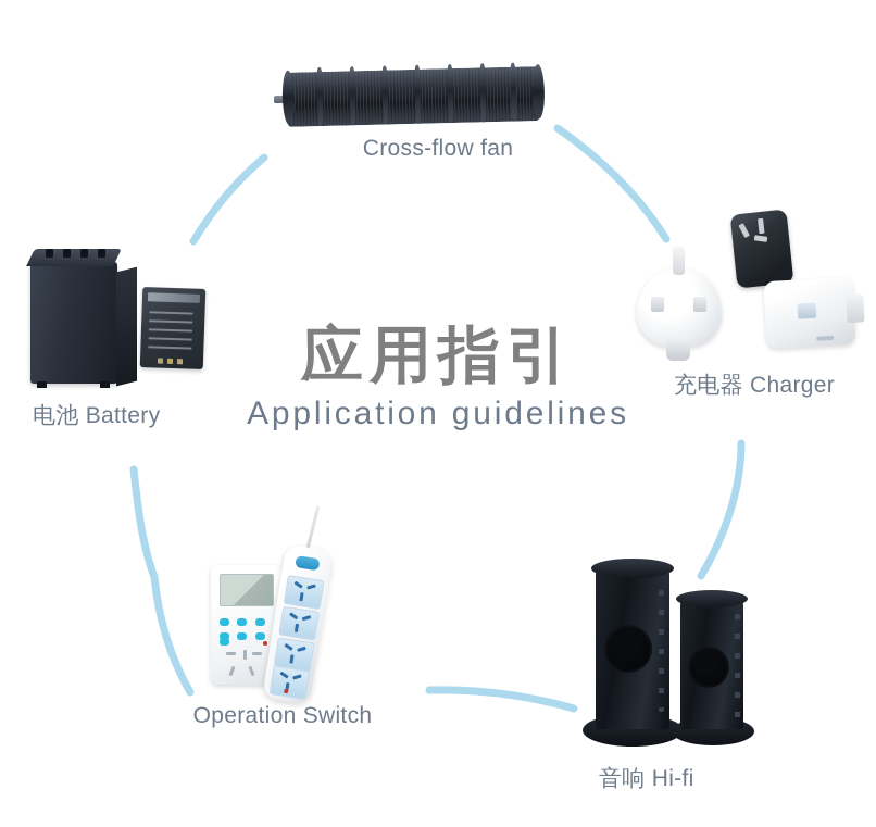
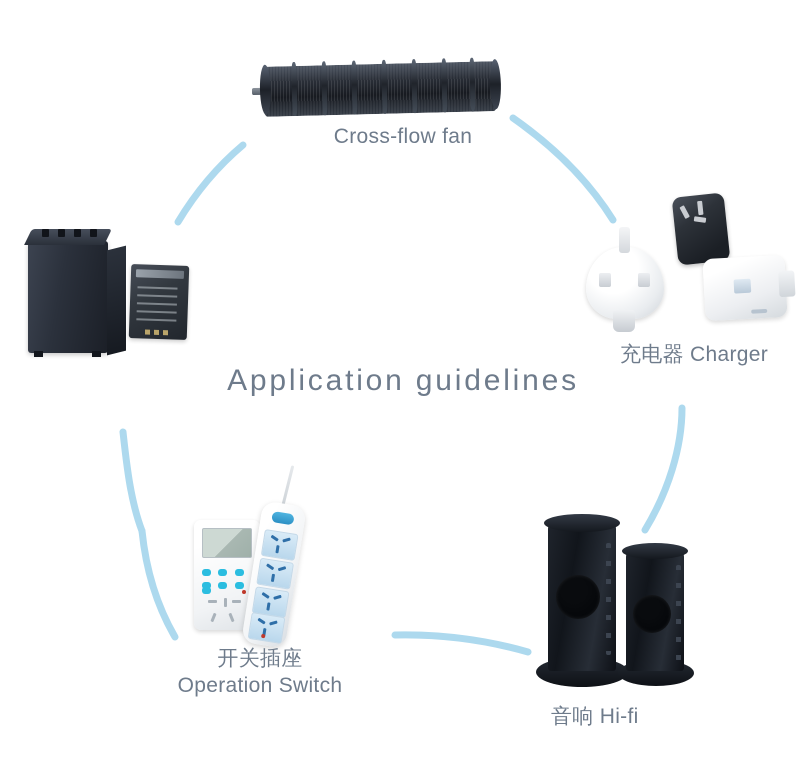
- 应用指引
  Application guidelines
  Cross-flow fan
  充电器 Charger
  音响 Hi-fi
+ 开关插座
  Operation Switch
- 电池 Battery
